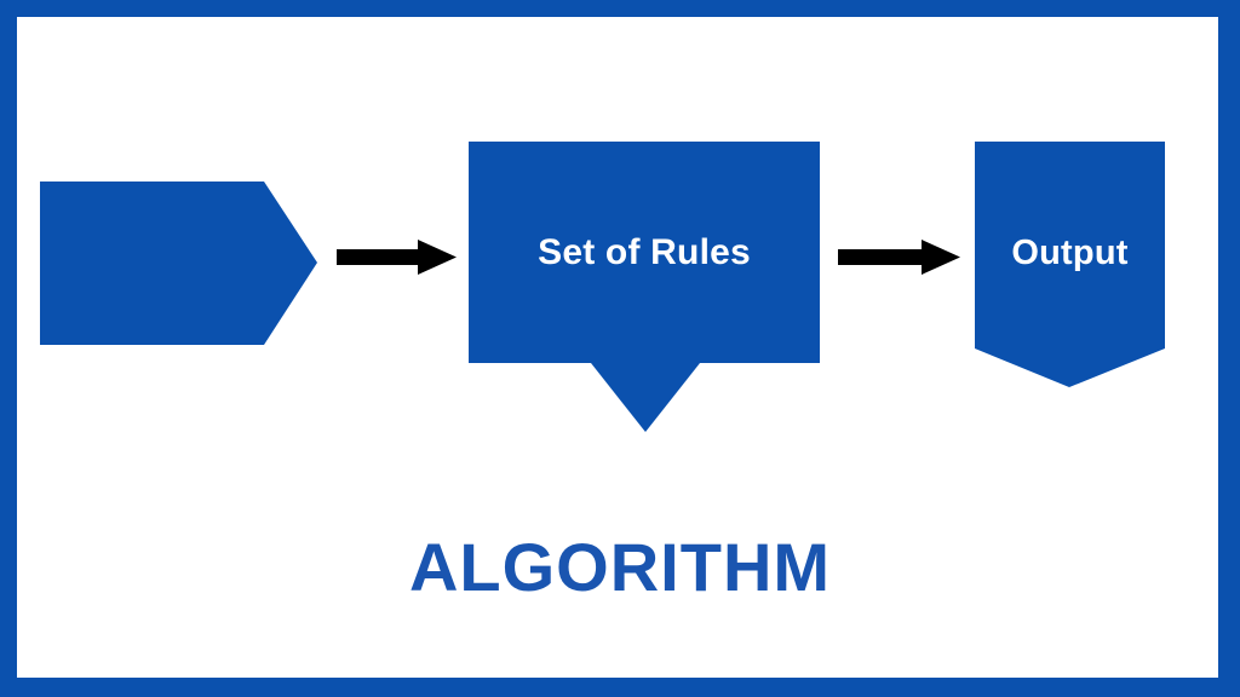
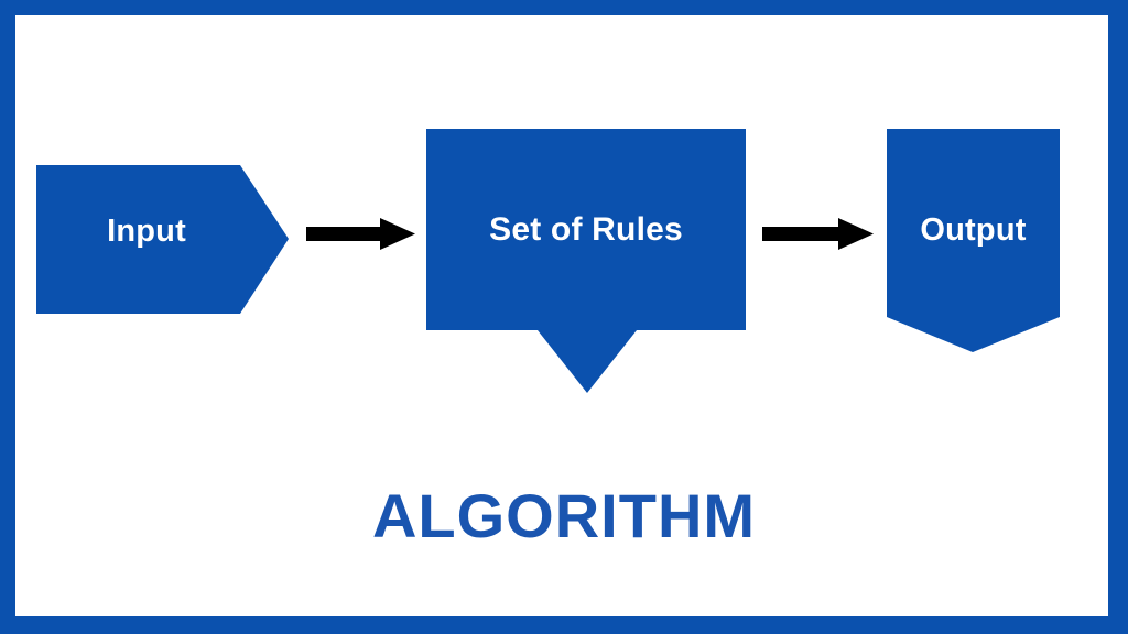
+ Input
  Set of Rules
  Output
  ALGORITHM
